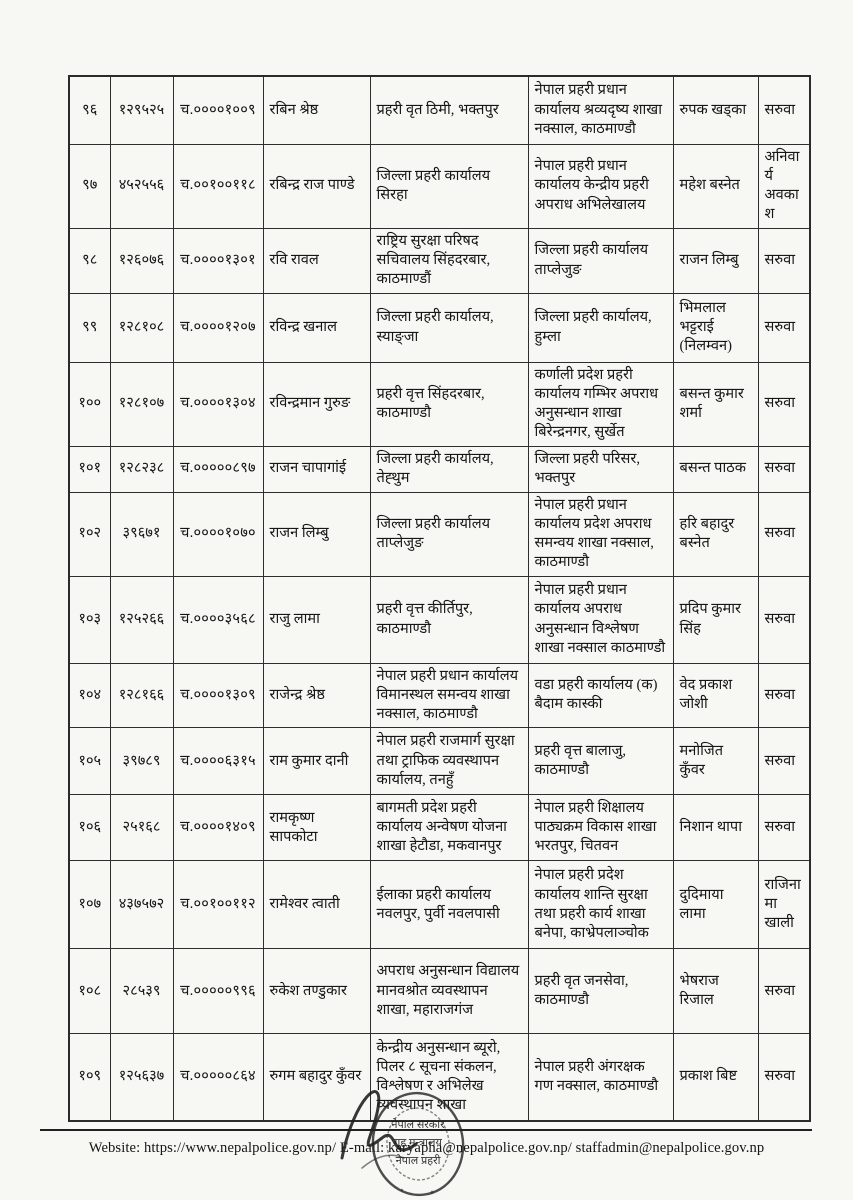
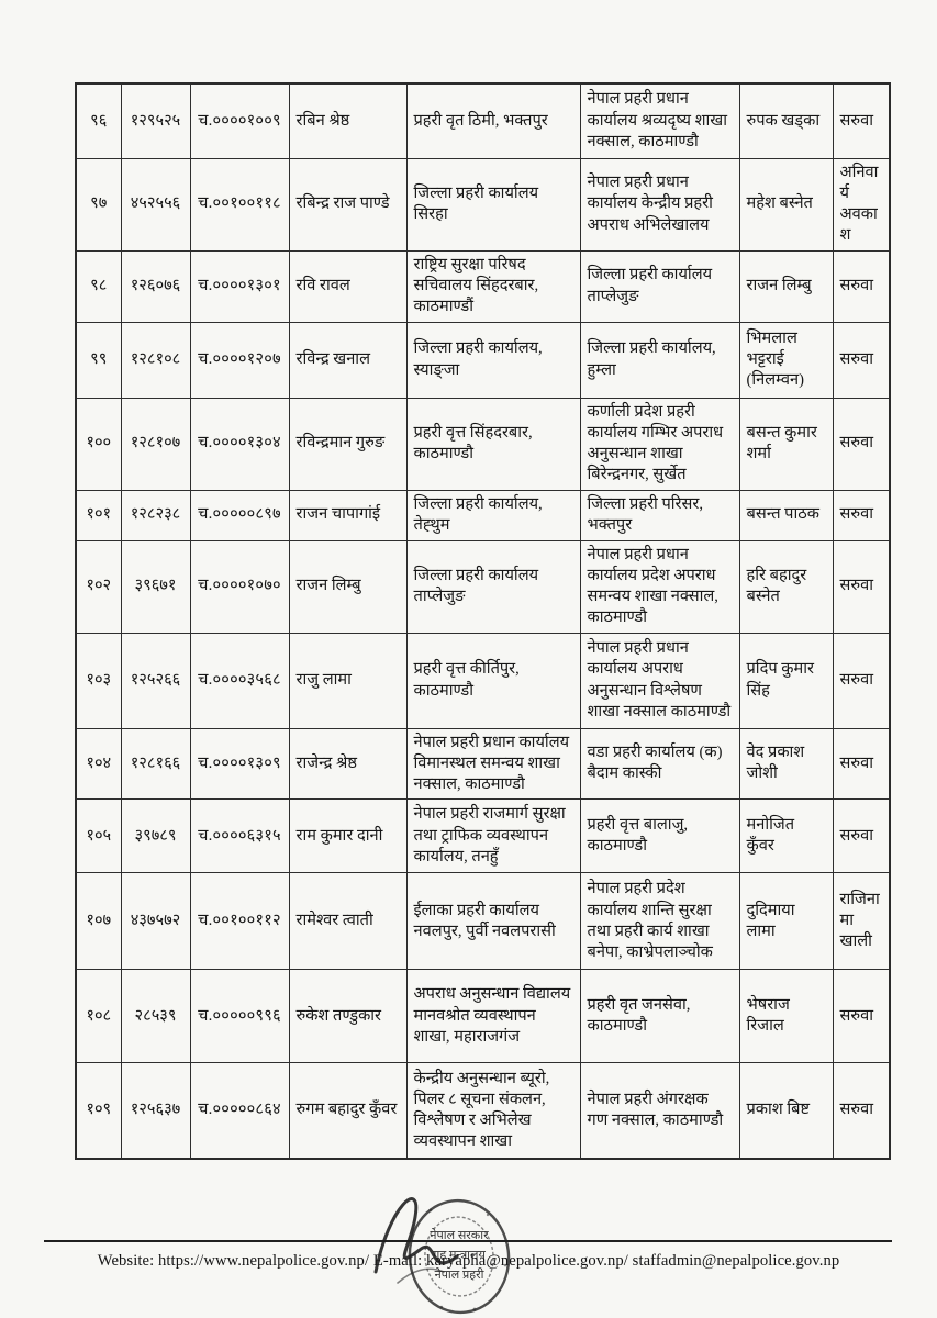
  ९६	१२९५२५	च.००००१००९	रबिन श्रेष्ठ	प्रहरी वृत ठिमी, भक्तपुर	नेपाल प्रहरी प्रधान कार्यालय श्रव्यदृष्य शाखा नक्साल, काठमाण्डौ	रुपक खड्का	सरुवा
  ९७	४५२५५६	च.००१००११८	रबिन्द्र राज पाण्डे	जिल्ला प्रहरी कार्यालय सिरहा	नेपाल प्रहरी प्रधान कार्यालय केन्द्रीय प्रहरी अपराध अभिलेखालय	महेश बस्नेत	अनिवार्य अवकाश
  ९८	१२६०७६	च.००००१३०१	रवि रावल	राष्ट्रिय सुरक्षा परिषद सचिवालय सिंहदरबार, काठमाण्डौं	जिल्ला प्रहरी कार्यालय ताप्लेजुङ	राजन लिम्बु	सरुवा
  ९९	१२८१०८	च.००००१२०७	रविन्द्र खनाल	जिल्ला प्रहरी कार्यालय, स्याङ्जा	जिल्ला प्रहरी कार्यालय, हुम्ला	भिमलाल भट्टराई (निलम्वन)	सरुवा
  १००	१२८१०७	च.००००१३०४	रविन्द्रमान गुरुङ	प्रहरी वृत्त सिंहदरबार, काठमाण्डौ	कर्णाली प्रदेश प्रहरी कार्यालय गम्भिर अपराध अनुसन्धान शाखा बिरेन्द्रनगर, सुर्खेत	बसन्त कुमार शर्मा	सरुवा
  १०१	१२८२३८	च.०००००८९७	राजन चापागांई	जिल्ला प्रहरी कार्यालय, तेह्थुम	जिल्ला प्रहरी परिसर, भक्तपुर	बसन्त पाठक	सरुवा
  १०२	३९६७१	च.००००१०७०	राजन लिम्बु	जिल्ला प्रहरी कार्यालय ताप्लेजुङ	नेपाल प्रहरी प्रधान कार्यालय प्रदेश अपराध समन्वय शाखा नक्साल, काठमाण्डौ	हरि बहादुर बस्नेत	सरुवा
  १०३	१२५२६६	च.००००३५६८	राजु लामा	प्रहरी वृत्त कीर्तिपुर, काठमाण्डौ	नेपाल प्रहरी प्रधान कार्यालय अपराध अनुसन्धान विश्लेषण शाखा नक्साल काठमाण्डौ	प्रदिप कुमार सिंह	सरुवा
  १०४	१२८१६६	च.००००१३०९	राजेन्द्र श्रेष्ठ	नेपाल प्रहरी प्रधान कार्यालय विमानस्थल समन्वय शाखा नक्साल, काठमाण्डौ	वडा प्रहरी कार्यालय (क) बैदाम कास्की	वेद प्रकाश जोशी	सरुवा
  १०५	३९७८९	च.००००६३१५	राम कुमार दानी	नेपाल प्रहरी राजमार्ग सुरक्षा तथा ट्राफिक व्यवस्थापन कार्यालय, तनहुँ	प्रहरी वृत्त बालाजु, काठमाण्डौ	मनोजित कुँवर	सरुवा
- १०६	२५१६८	च.००००१४०९	रामकृष्ण सापकोटा	बागमती प्रदेश प्रहरी कार्यालय अन्वेषण योजना शाखा हेटौडा, मकवानपुर	नेपाल प्रहरी शिक्षालय पाठ्यक्रम विकास शाखा भरतपुर, चितवन	निशान थापा	सरुवा
- १०७	४३७५७२	च.००१००११२	रामेश्वर त्वाती	ईलाका प्रहरी कार्यालय नवलपुर, पुर्वी नवलपासी	नेपाल प्रहरी प्रदेश कार्यालय शान्ति सुरक्षा तथा प्रहरी कार्य शाखा बनेपा, काभ्रेपलाञ्चोक	दुदिमाया लामा	राजिनामा खाली
+ १०७	४३७५७२	च.००१००११२	रामेश्वर त्वाती	ईलाका प्रहरी कार्यालय नवलपुर, पुर्वी नवलपरासी	नेपाल प्रहरी प्रदेश कार्यालय शान्ति सुरक्षा तथा प्रहरी कार्य शाखा बनेपा, काभ्रेपलाञ्चोक	दुदिमाया लामा	राजिनामा खाली
  १०८	२८५३९	च.०००००९९६	रुकेश तण्डुकार	अपराध अनुसन्धान विद्यालय मानवश्रोत व्यवस्थापन शाखा, महाराजगंज	प्रहरी वृत जनसेवा, काठमाण्डौ	भेषराज रिजाल	सरुवा
  १०९	१२५६३७	च.०००००८६४	रुगम बहादुर कुँवर	केन्द्रीय अनुसन्धान ब्यूरो, पिलर ८ सूचना संकलन, विश्लेषण र अभिलेख व्यवस्थापन शाखा	नेपाल प्रहरी अंगरक्षक गण नक्साल, काठमाण्डौ	प्रकाश बिष्ट	सरुवा
  Website: https://www.nepalpolice.gov.np/ E-mail: karyapha@nepalpolice.gov.np/ staffadmin@nepalpolice.gov.np
  नेपाल सरकार
  गृह मन्त्रालय
  नेपाल प्रहरी
